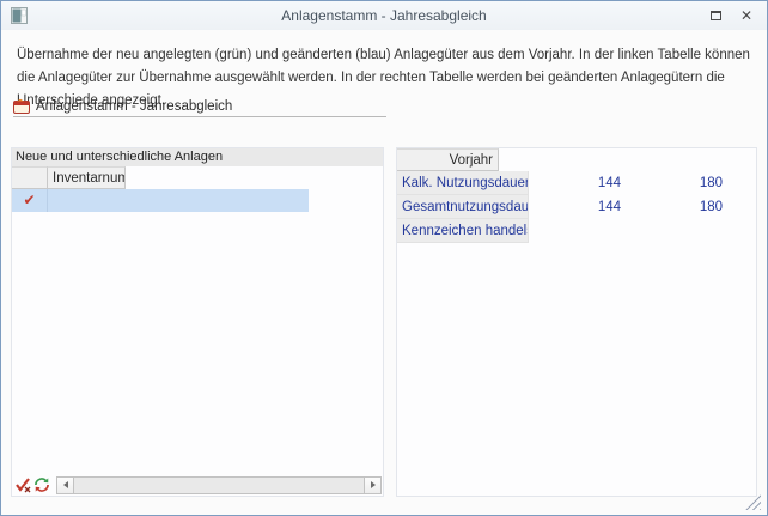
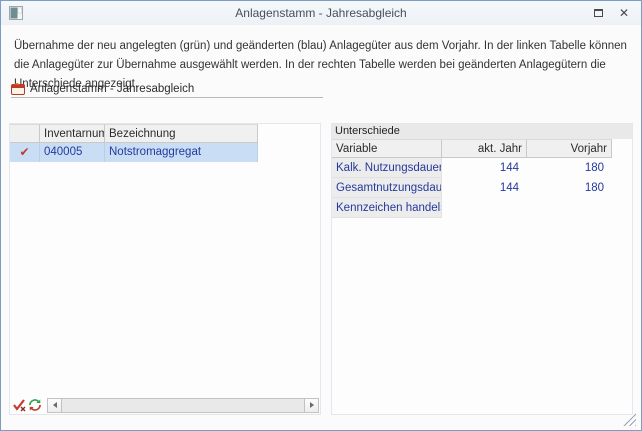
  Anlagenstamm - Jahresabgleich
  ✕
  Übernahme der neu angelegten (grün) und geänderten (blau) Anlagegüter aus dem Vorjahr. In der linken Tabelle können die Anlagegüter zur Übernahme ausgewählt werden. In der rechten Tabelle werden bei geänderten Anlagegütern die nterschiede angezeigt.
  Anlagenstamm - Jahresabgleich
- Neue und unterschiedliche Anlagen
  Inventarnum
+ Bezeichnung
  ✔
+ 040005
+ Notstromaggregat
+ Unterschiede
+ Variable
+ akt. Jahr
  Vorjahr
  Kalk. Nutzungsdauer
  144
  180
  Gesamtnutzungsdau
  144
  180
